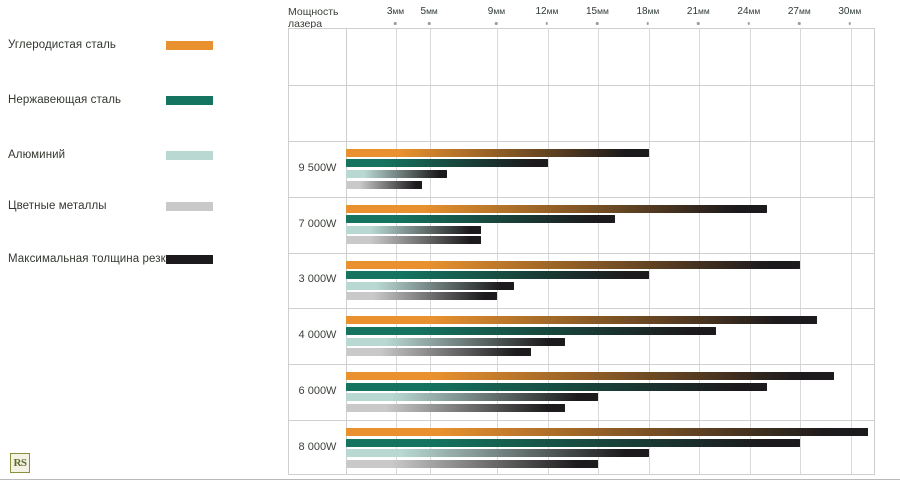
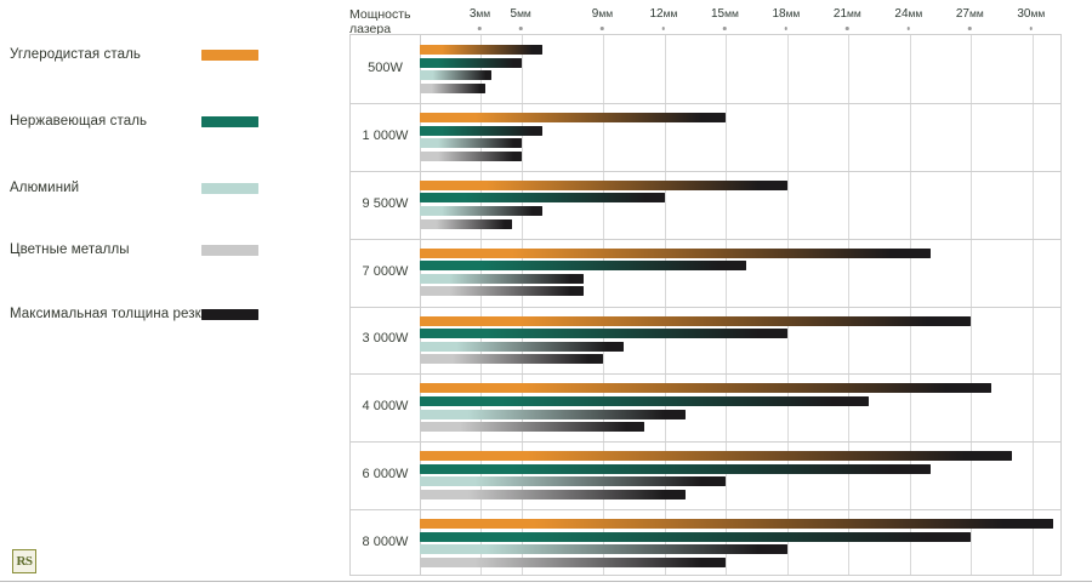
  Углеродистая сталь
  Нержавеющая сталь
  Алюминий
  Цветные металлы
  Максимальная толщина резк
  RS
  Мощность лазера
  3мм
  5мм
  9мм
  12мм
  15мм
  18мм
  21мм
  24мм
  27мм
  30мм
+ 500W
+ 1 000W
  9 500W
  7 000W
  3 000W
  4 000W
  6 000W
  8 000W
